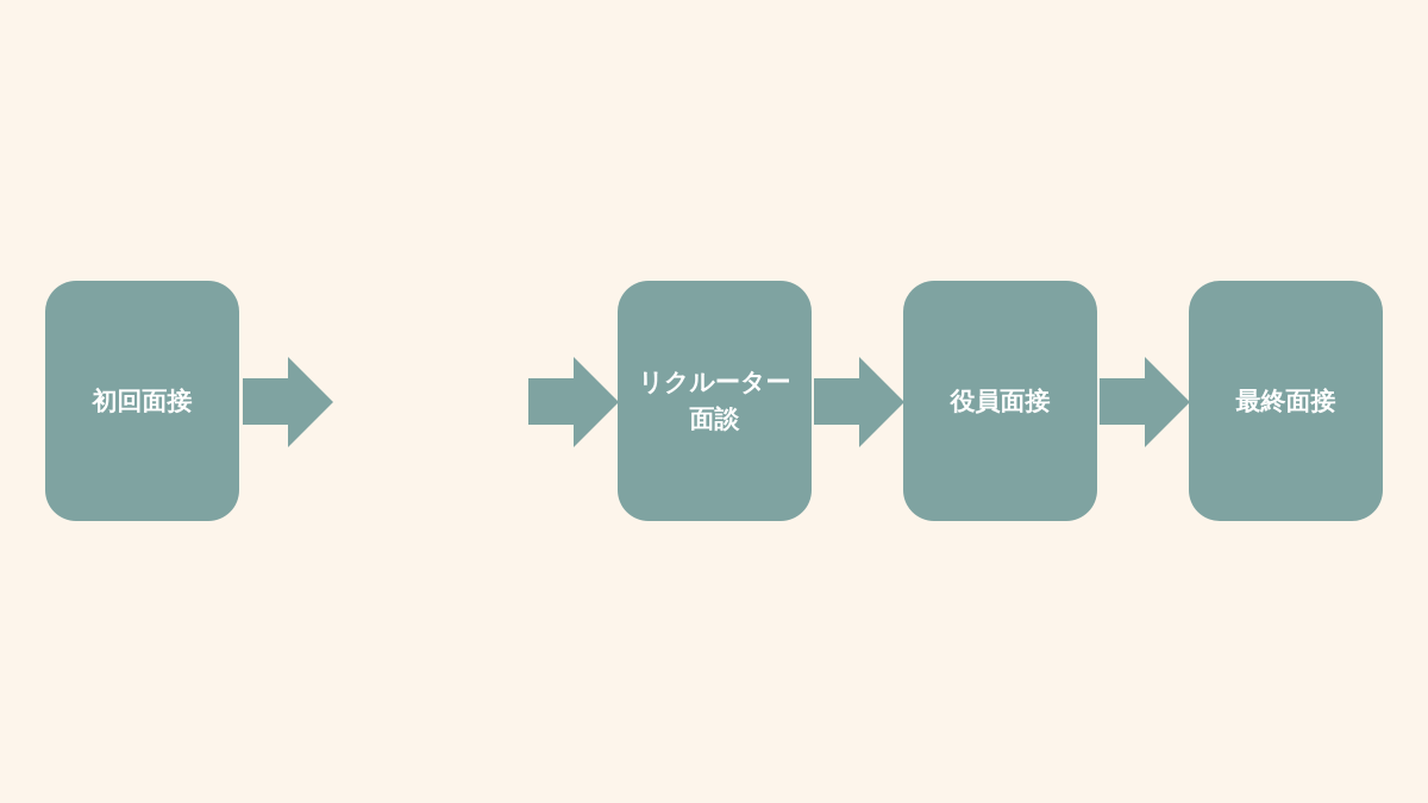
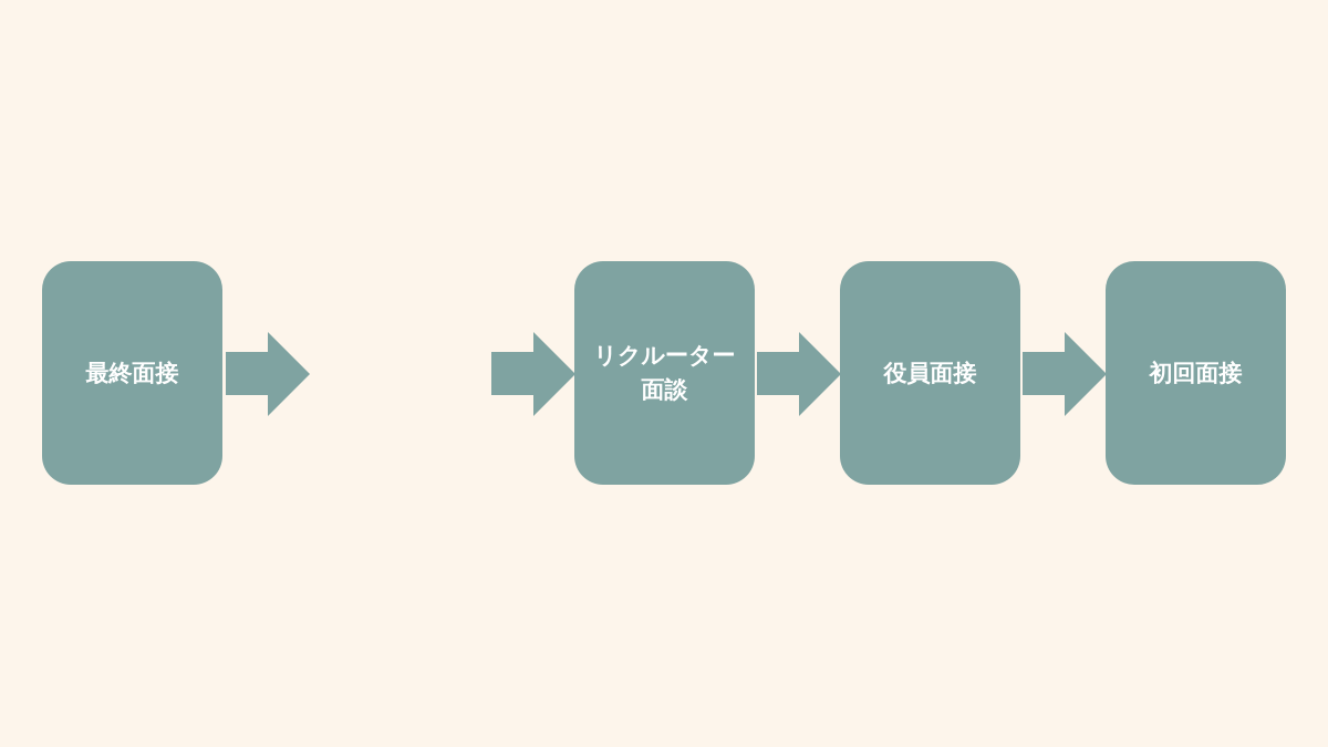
- 初回面接
+ 最終面接
  リクルーター
  面談
  役員面接
- 最終面接
+ 初回面接
